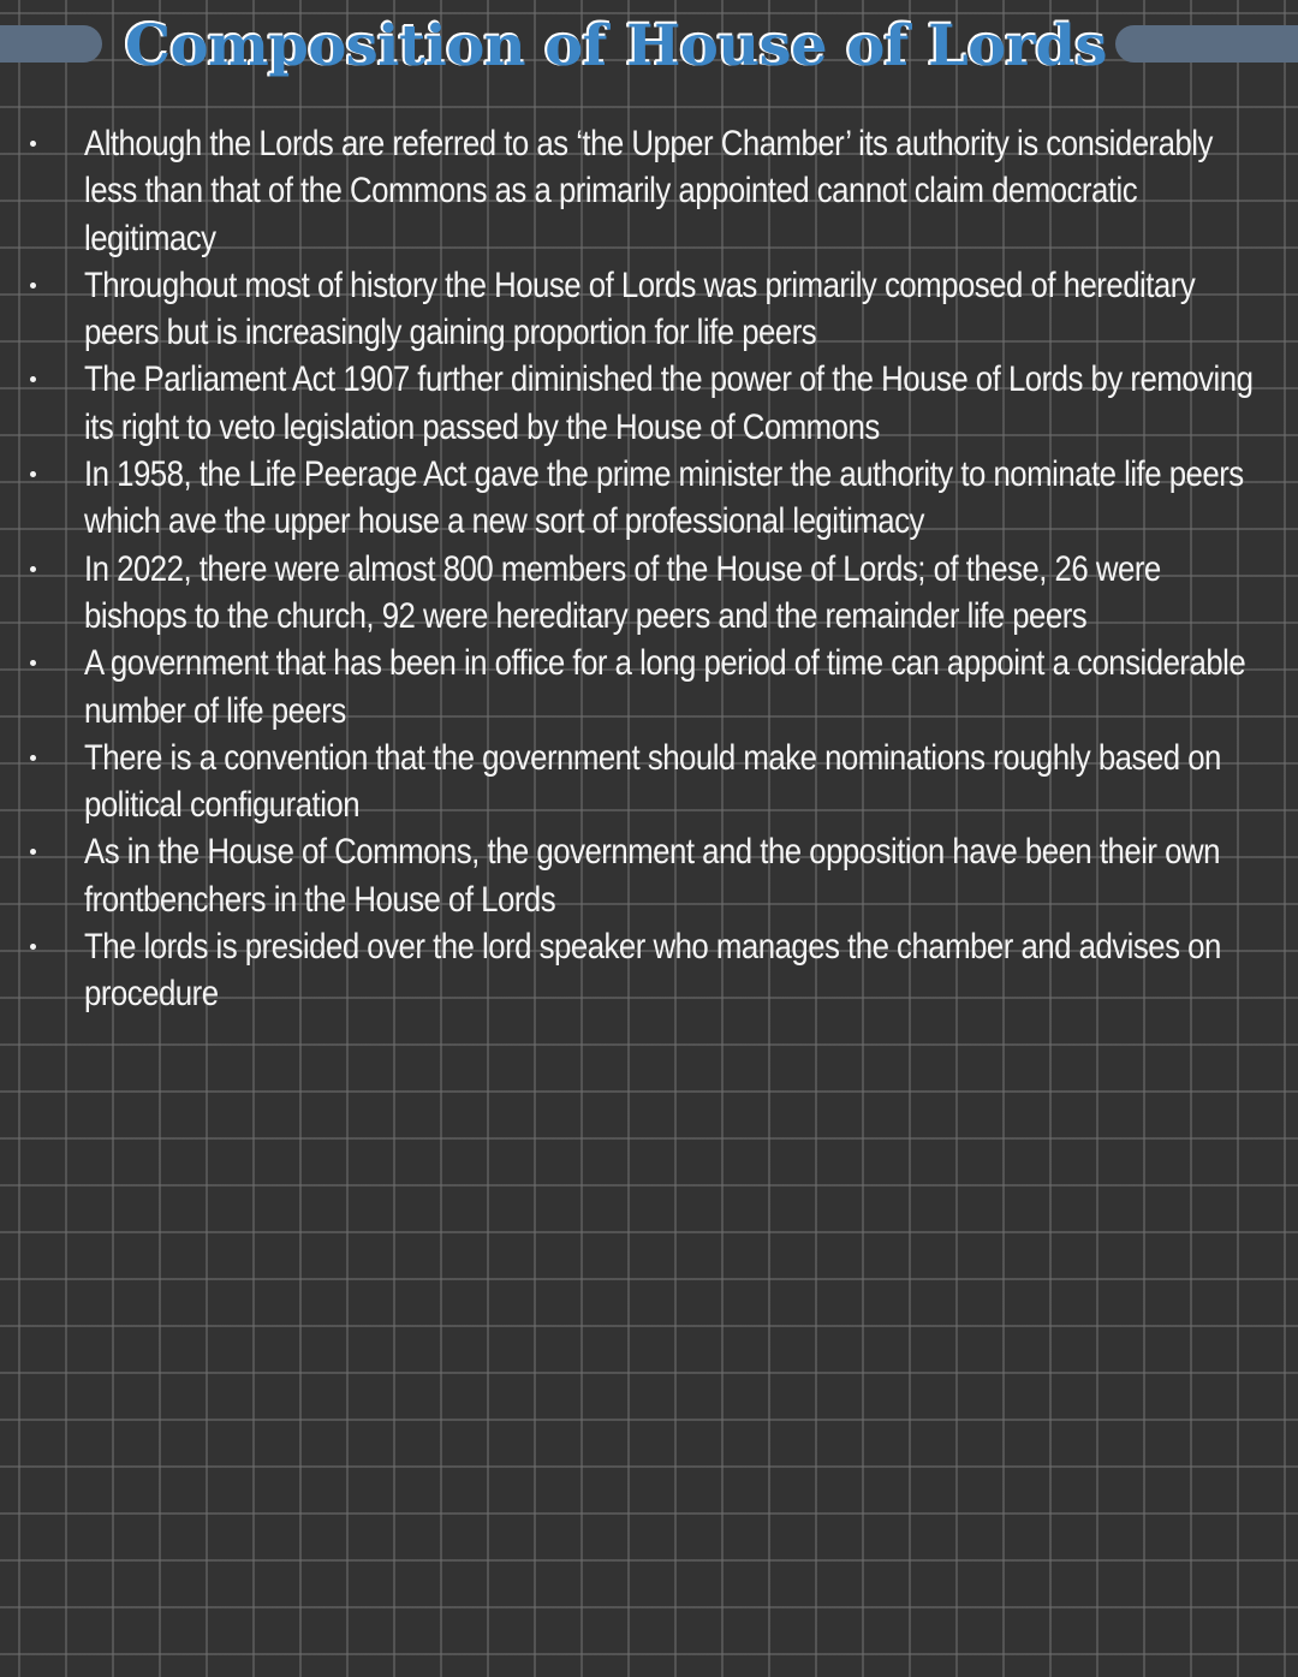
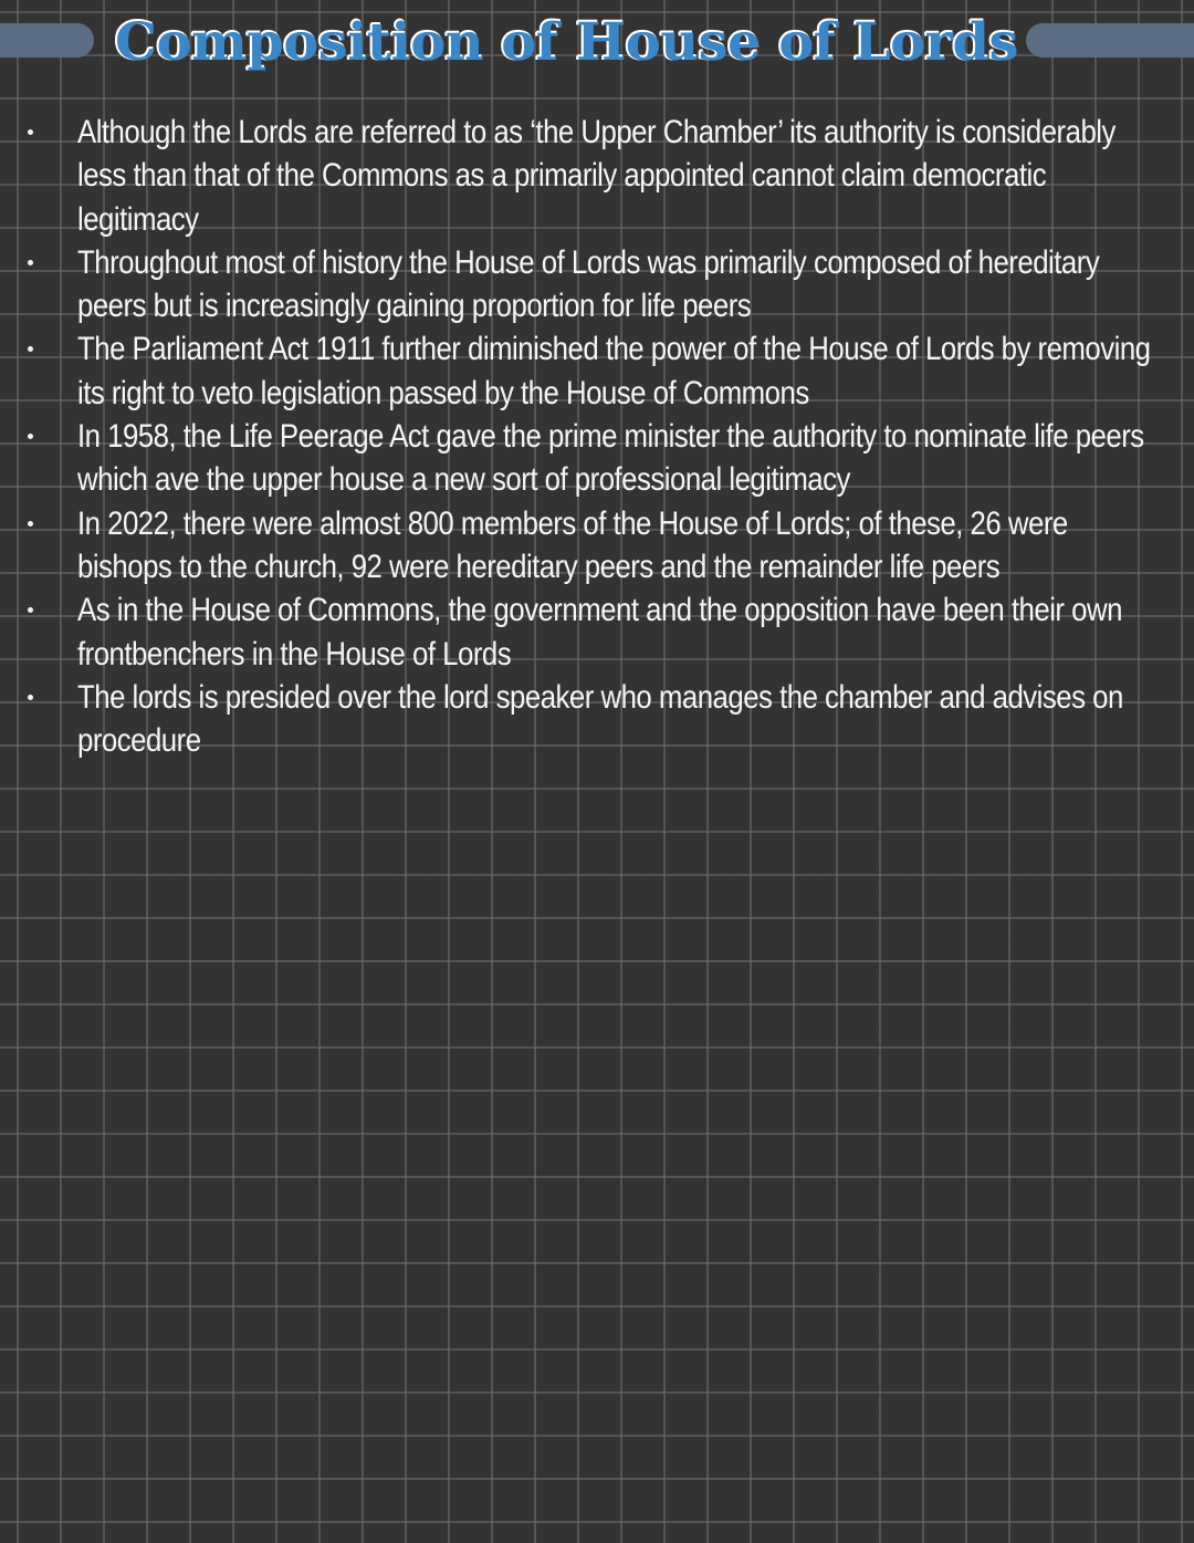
  Composition of House of Lords
  Although the Lords are referred to as ‘the Upper Chamber’ its authority is considerably less than that of the Commons as a primarily appointed cannot claim democratic legitimacy
  Throughout most of history the House of Lords was primarily composed of hereditary peers but is increasingly gaining proportion for life peers
- The Parliament Act 1907 further diminished the power of the House of Lords by removing its right to veto legislation passed by the House of Commons
+ The Parliament Act 1911 further diminished the power of the House of Lords by removing its right to veto legislation passed by the House of Commons
  In 1958, the Life Peerage Act gave the prime minister the authority to nominate life peers which ave the upper house a new sort of professional legitimacy
  In 2022, there were almost 800 members of the House of Lords; of these, 26 were bishops to the church, 92 were hereditary peers and the remainder life peers
- A government that has been in office for a long period of time can appoint a considerable number of life peers
- There is a convention that the government should make nominations roughly based on political configuration
  As in the House of Commons, the government and the opposition have been their own frontbenchers in the House of Lords
  The lords is presided over the lord speaker who manages the chamber and advises on procedure
